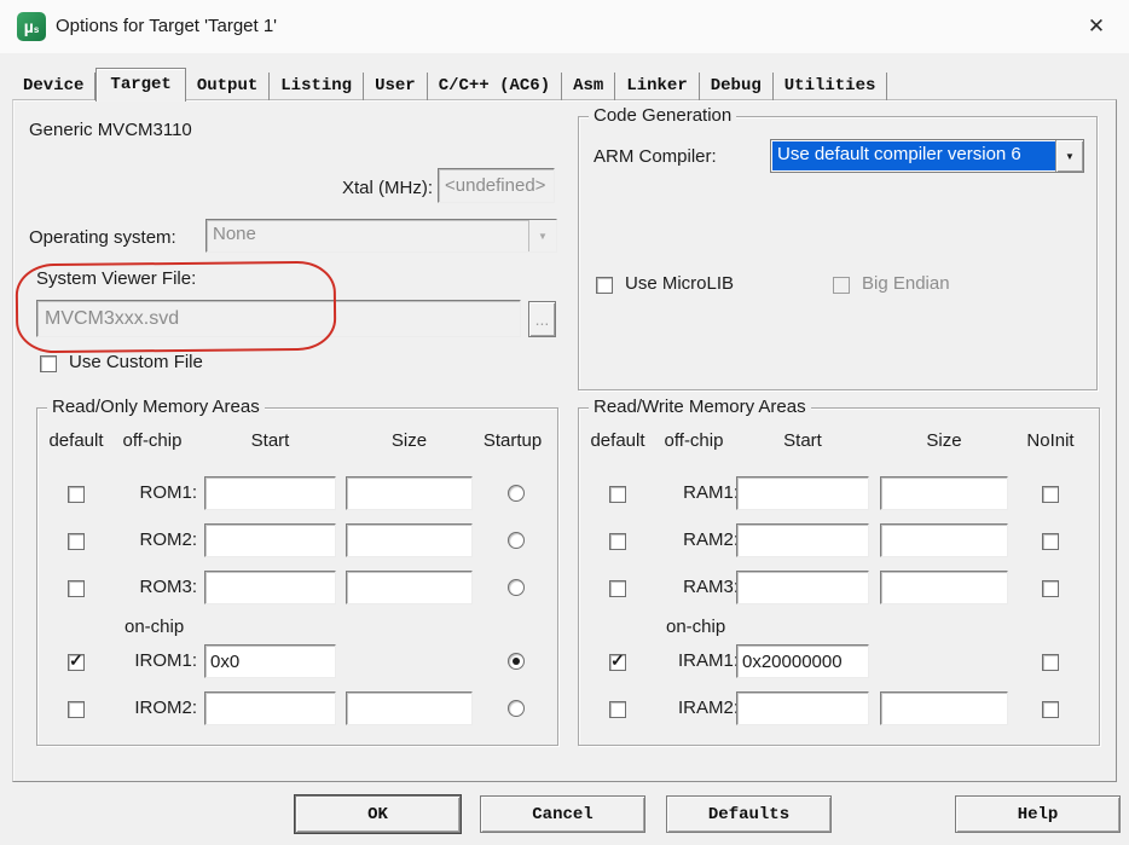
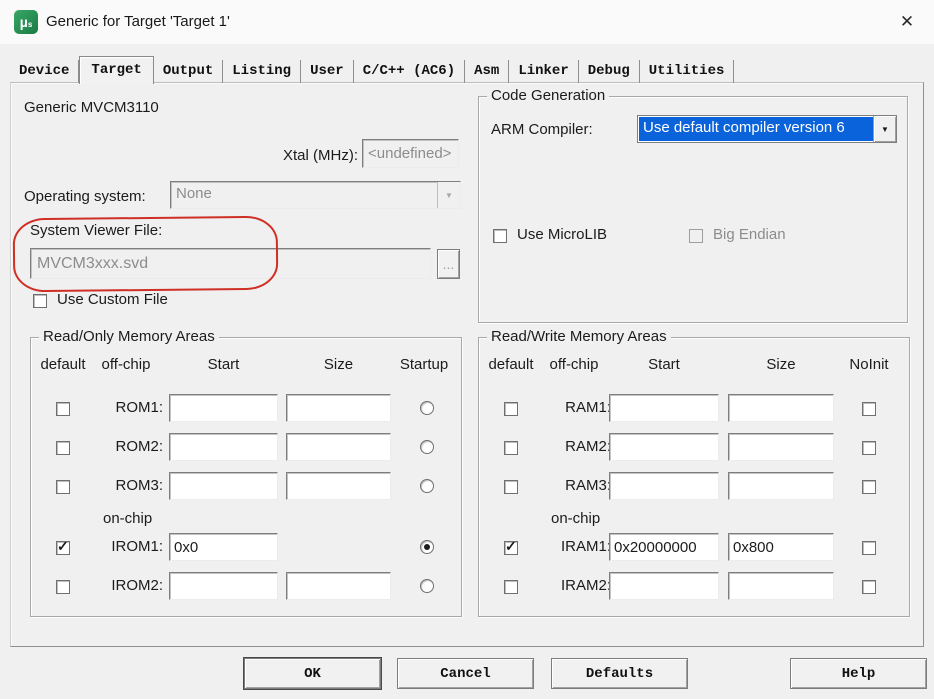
  µ
  s
- Options for Target 'Target 1'
+ Generic for Target 'Target 1'
  ✕
  Device
  Target
  Output
  Listing
  User
  C/C++ (AC6)
  Asm
  Linker
  Debug
  Utilities
  Generic MVCM3110
  Xtal (MHz):
  <undefined>
  Operating system:
  None
  ▼
  System Viewer File:
  MVCM3xxx.svd
  ...
  Use Custom File
  Code Generation
  ARM Compiler:
  Use default compiler version 6
  ▼
  Use MicroLIB
  Big Endian
  Read/Only Memory Areas
  default
  off-chip
  Start
  Size
  Startup
  ROM1:
  ROM2:
  ROM3:
  on-chip
  ✓
  IROM1:
  0x0
  IROM2:
  Read/Write Memory Areas
  default
  off-chip
  Start
  Size
  NoInit
  RAM1
  RAM2
  RAM3
  on-chip
  ✓
  IRAM1
  0x20000000
+ 0x800
  IRAM2
  OK
  Cancel
  Defaults
  Help
